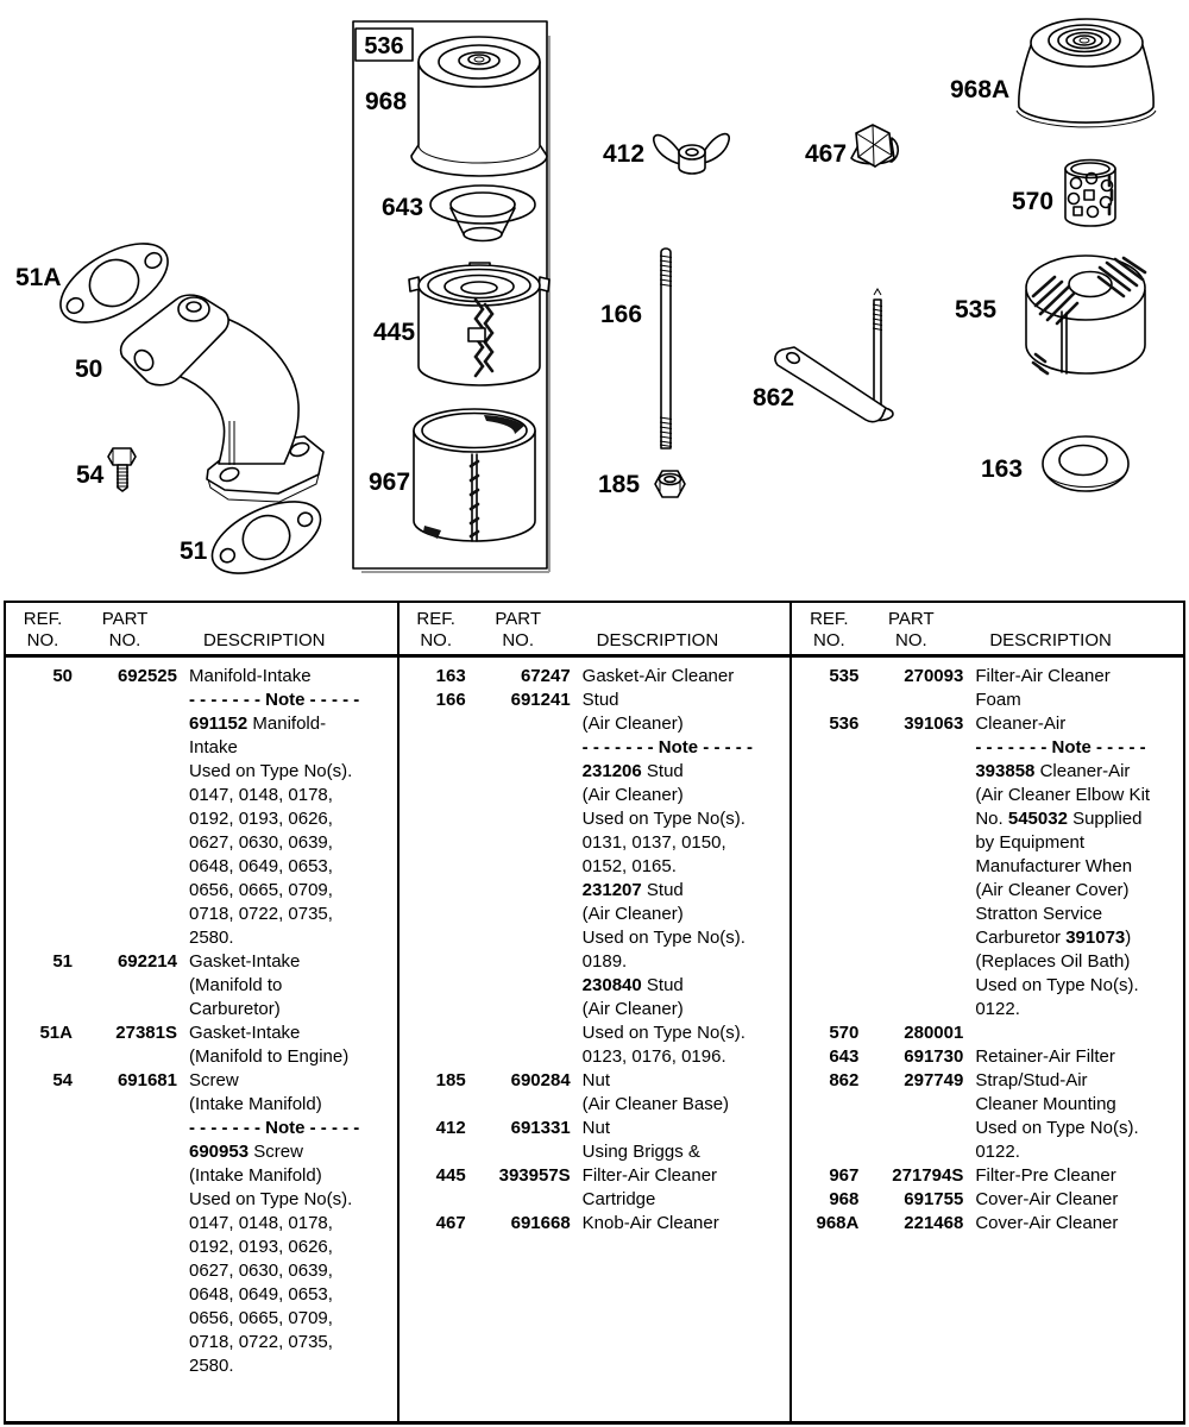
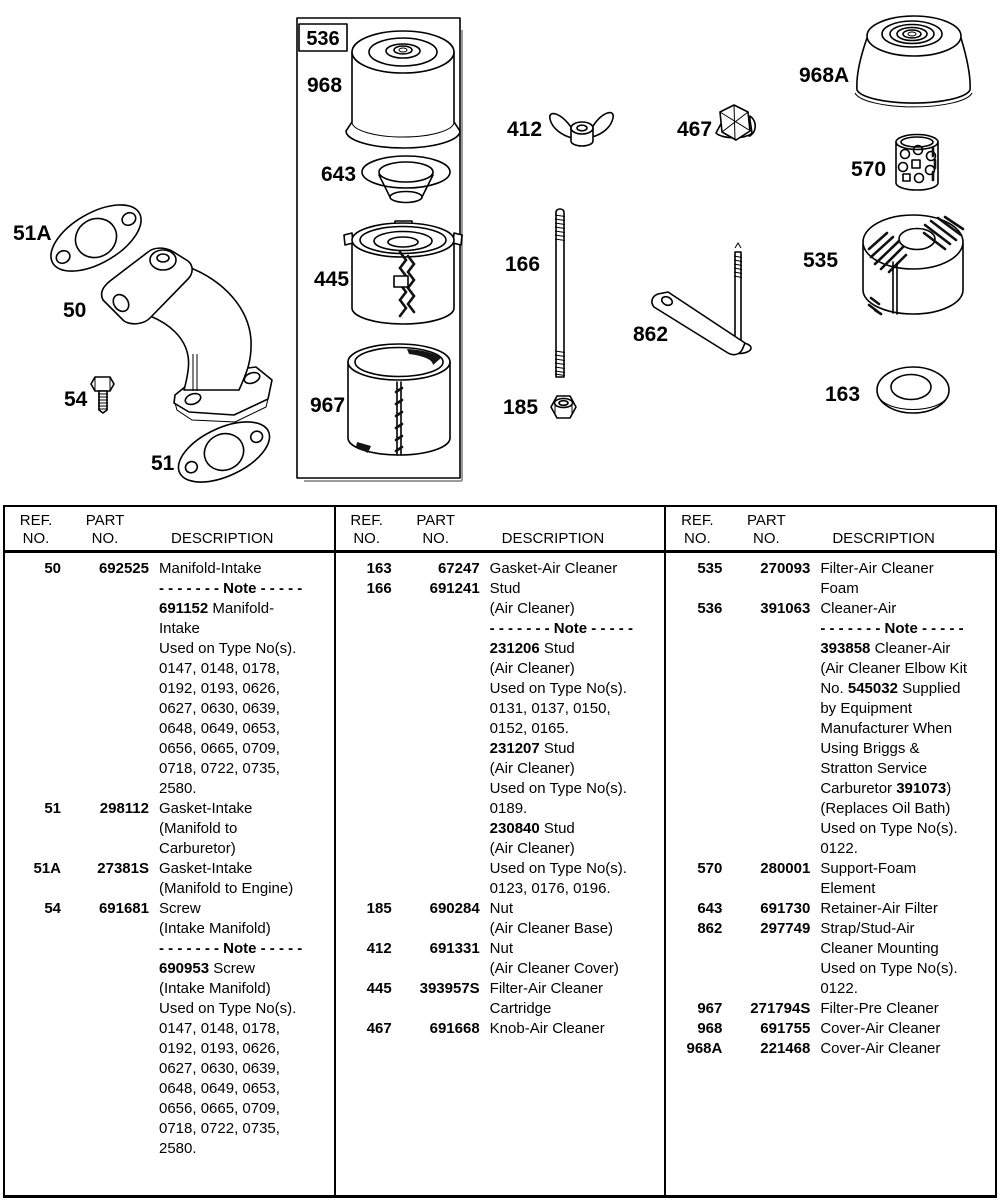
  536
  968
  643
  445
  967
  51A
  50
  54
  51
  412
  467
  166
  862
  185
  968A
  570
  535
  163
  REF.
  NO.
  PART
  NO.
  DESCRIPTION
  50
  692525
  Manifold-Intake
  - - - - - - - Note - - - - -
  691152 Manifold-
  Intake
  Used on Type No(s).
  0147, 0148, 0178,
  0192, 0193, 0626,
  0627, 0630, 0639,
  0648, 0649, 0653,
  0656, 0665, 0709,
  0718, 0722, 0735,
  2580.
  51
- 692214
+ 298112
  Gasket-Intake
  (Manifold to
  Carburetor)
  51A
  27381S
  Gasket-Intake
  (Manifold to Engine)
  54
  691681
  Screw
  (Intake Manifold)
  - - - - - - - Note - - - - -
  690953 Screw
  (Intake Manifold)
  Used on Type No(s).
  0147, 0148, 0178,
  0192, 0193, 0626,
  0627, 0630, 0639,
  0648, 0649, 0653,
  0656, 0665, 0709,
  0718, 0722, 0735,
  2580.
  REF.
  NO.
  PART
  NO.
  DESCRIPTION
  163
  67247
  Gasket-Air Cleaner
  166
  691241
  Stud
  (Air Cleaner)
  - - - - - - - Note - - - - -
  231206 Stud
  (Air Cleaner)
  Used on Type No(s).
  0131, 0137, 0150,
  0152, 0165.
  231207 Stud
  (Air Cleaner)
  Used on Type No(s).
  0189.
  230840 Stud
  (Air Cleaner)
  Used on Type No(s).
  0123, 0176, 0196.
  185
  690284
  Nut
  (Air Cleaner Base)
  412
  691331
  Nut
- Using Briggs &
+ (Air Cleaner Cover)
  445
  393957S
  Filter-Air Cleaner
  Cartridge
  467
  691668
  Knob-Air Cleaner
  REF.
  NO.
  PART
  NO.
  DESCRIPTION
  535
  270093
  Filter-Air Cleaner
  Foam
  536
  391063
  Cleaner-Air
  - - - - - - - Note - - - - -
  393858 Cleaner-Air
  (Air Cleaner Elbow Kit
  No. 545032 Supplied
  by Equipment
  Manufacturer When
- (Air Cleaner Cover)
+ Using Briggs &
  Stratton Service
  Carburetor 391073)
  (Replaces Oil Bath)
  Used on Type No(s).
  0122.
  570
  280001
+ Support-Foam
+ Element
  643
  691730
  Retainer-Air Filter
  862
  297749
  Strap/Stud-Air
  Cleaner Mounting
  Used on Type No(s).
  0122.
  967
  271794S
  Filter-Pre Cleaner
  968
  691755
  Cover-Air Cleaner
  968A
  221468
  Cover-Air Cleaner
